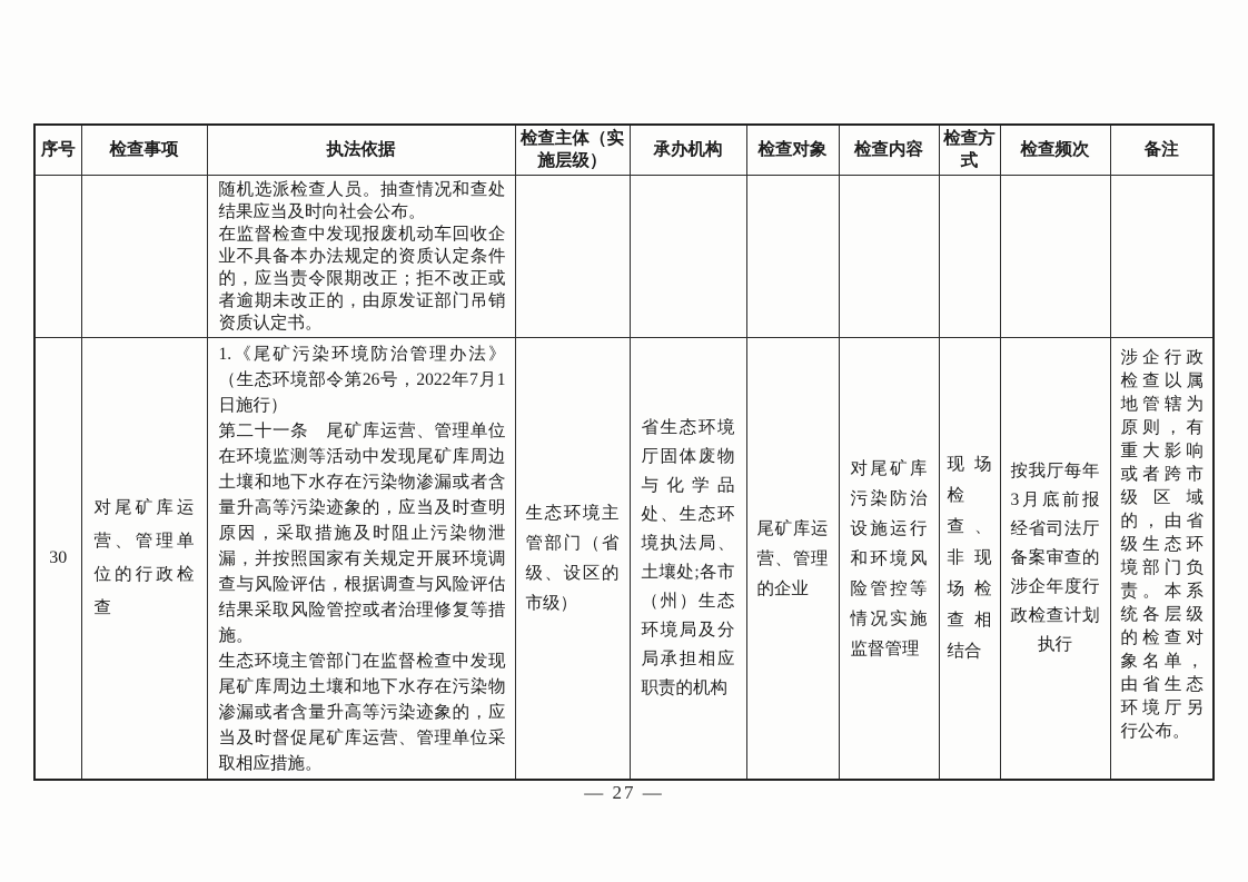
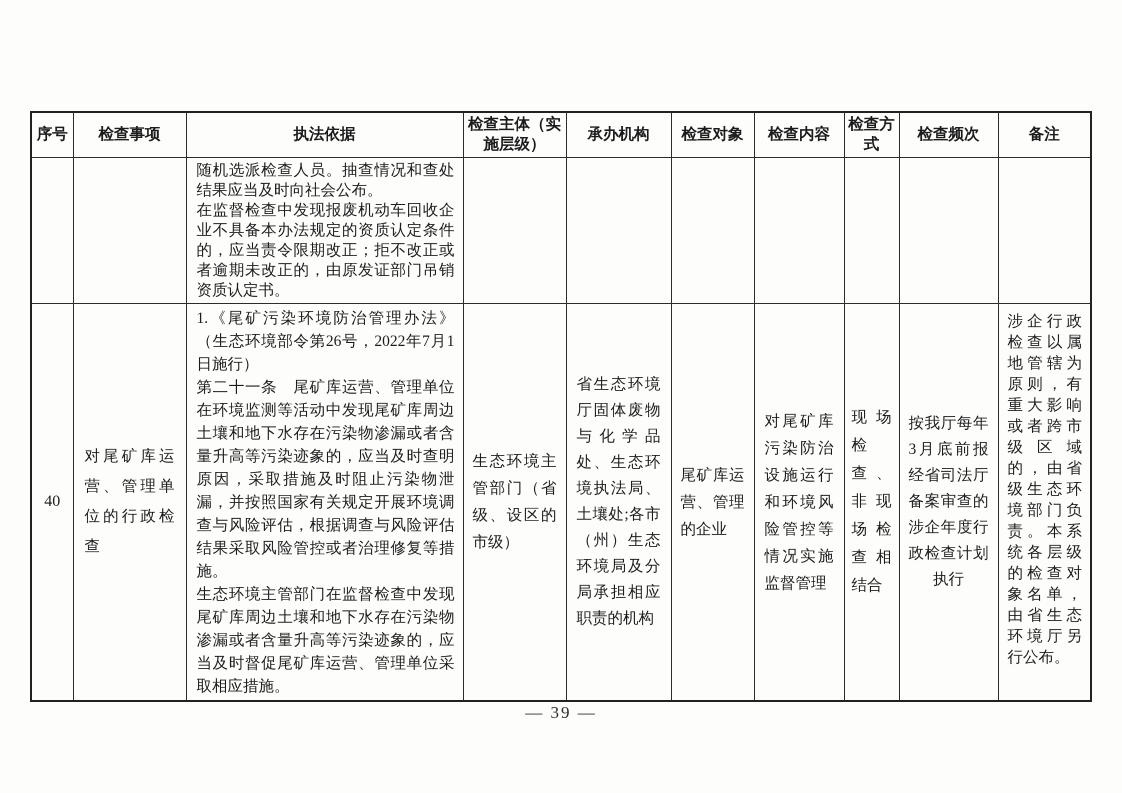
  序号	检查事项	执法依据	检查主体（实施层级）	承办机构	检查对象	检查内容	检查方式	检查频次	备注
  		随机选派检查人员。抽查情况和查处结果应当及时向社会公布。 在监督检查中发现报废机动车回收企业不具备本办法规定的资质认定条件的，应当责令限期改正；拒不改正或者逾期未改正的，由原发证部门吊销资质认定书。
- 30	对尾矿库运营、管理单位的行政检查	1.《尾矿污染环境防治管理办法》（生态环境部令第26号，2022年7月1日施行） 第二十一条 尾矿库运营、管理单位在环境监测等活动中发现尾矿库周边土壤和地下水存在污染物渗漏或者含量升高等污染迹象的，应当及时查明原因，采取措施及时阻止污染物泄漏，并按照国家有关规定开展环境调查与风险评估，根据调查与风险评估结果采取风险管控或者治理修复等措施。 生态环境主管部门在监督检查中发现尾矿库周边土壤和地下水存在污染物渗漏或者含量升高等污染迹象的，应当及时督促尾矿库运营、管理单位采取相应措施。	生态环境主管部门（省级、设区的市级）	省生态环境厅固体废物与化学品处、生态环境执法局、土壤处;各市（州）生态环境局及分局承担相应职责的机构	尾矿库运营、管理的企业	对尾矿库污染防治设施运行和环境风险管控等情况实施监督管理	现场检查、非现场检查相结合	按我厅每年3月底前报经省司法厅备案审查的涉企年度行政检查计划执行	涉企行政检查以属地管辖为原则，有重大影响或者跨市级区域的，由省级生态环境部门负责。本系统各层级的检查对象名单，由省生态环境厅另行公布。
+ 40	对尾矿库运营、管理单位的行政检查	1.《尾矿污染环境防治管理办法》（生态环境部令第26号，2022年7月1日施行） 第二十一条 尾矿库运营、管理单位在环境监测等活动中发现尾矿库周边土壤和地下水存在污染物渗漏或者含量升高等污染迹象的，应当及时查明原因，采取措施及时阻止污染物泄漏，并按照国家有关规定开展环境调查与风险评估，根据调查与风险评估结果采取风险管控或者治理修复等措施。 生态环境主管部门在监督检查中发现尾矿库周边土壤和地下水存在污染物渗漏或者含量升高等污染迹象的，应当及时督促尾矿库运营、管理单位采取相应措施。	生态环境主管部门（省级、设区的市级）	省生态环境厅固体废物与化学品处、生态环境执法局、土壤处;各市（州）生态环境局及分局承担相应职责的机构	尾矿库运营、管理的企业	对尾矿库污染防治设施运行和环境风险管控等情况实施监督管理	现场检查、非现场检查相结合	按我厅每年3月底前报经省司法厅备案审查的涉企年度行政检查计划执行	涉企行政检查以属地管辖为原则，有重大影响或者跨市级区域的，由省级生态环境部门负责。本系统各层级的检查对象名单，由省生态环境厅另行公布。
- — 27 —
+ — 39 —
